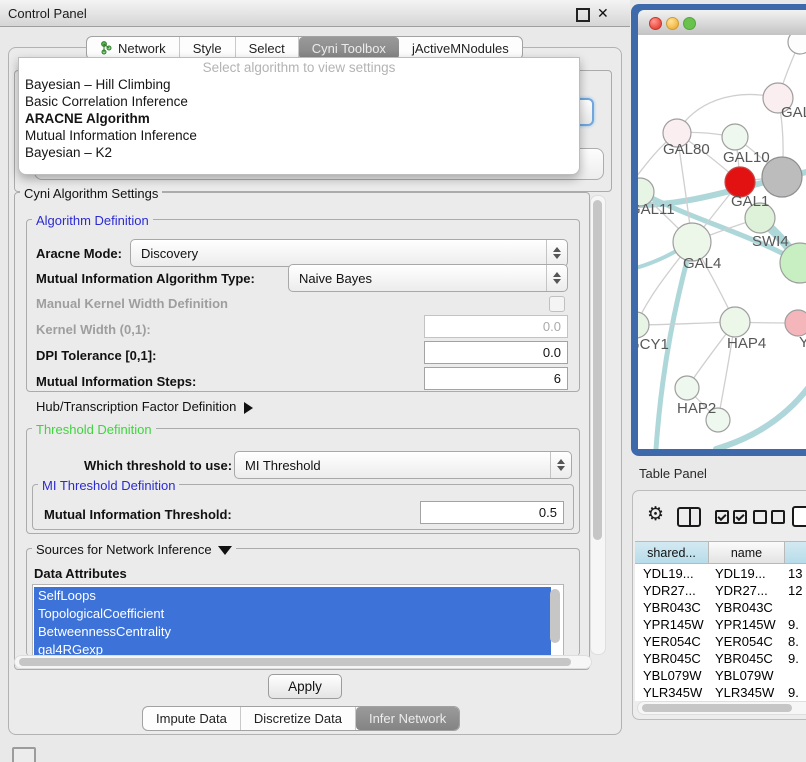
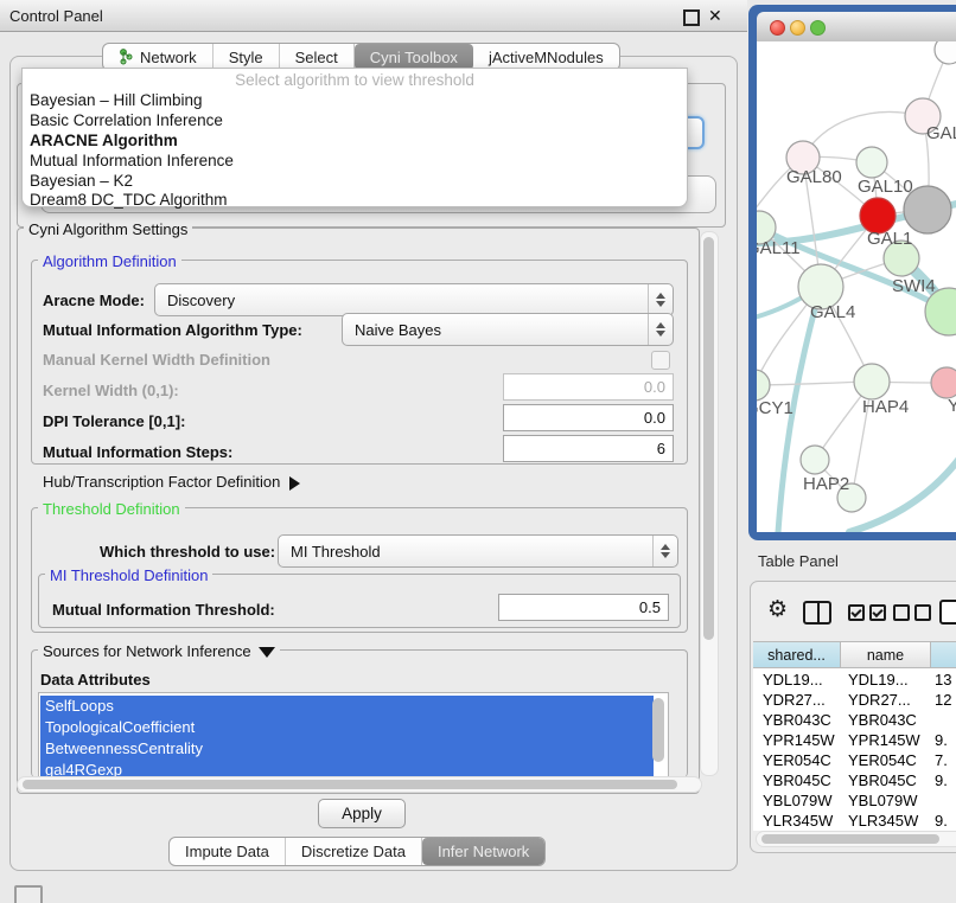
  Control Panel
  ✕
  Network
  Style
  Select
  Cyni Toolbox
  jActiveMNodules
- Select algorithm to view settings
+ Select algorithm to view threshold
  Bayesian – Hill Climbing
  Basic Correlation Inference
  ARACNE Algorithm
  Mutual Information Inference
  Bayesian – K2
+ Dream8 DC_TDC Algorithm
  Cyni Algorithm Settings
  Algorithm Definition
  Aracne Mode:
  Discovery
  Mutual Information Algorithm Type:
  Naive Bayes
  Manual Kernel Width Definition
  Kernel Width (0,1):
  0.0
  DPI Tolerance [0,1]:
  0.0
  Mutual Information Steps:
  6
  Hub/Transcription Factor Definition
  Threshold Definition
  Which threshold to use:
  MI Threshold
  MI Threshold Definition
  Mutual Information Threshold:
  0.5
  Sources for Network Inference
  Data Attributes
  SelfLoops
  TopologicalCoefficient
  BetweennessCentrality
  gal4RGexp
  Apply
  Impute Data
  Discretize Data
  Infer Network
  GAL80
  GAL10
  GAL1
  AL11
  SWI4
  GAL4
  CY1
  HAP4
  Y
  HAP2
  Table Panel
  ⚙
  shared...
  name
  YDL19...
  YDL19...
  13
  YDR27...
  YDR27...
  12
  YBR043C
  YBR043C
  YPR145W
  YPR145W
  9.
  YER054C
  YER054C
- 8.
+ 7.
  YBR045C
  YBR045C
  9.
  YBL079W
  YBL079W
  YLR345W
  YLR345W
  9.
